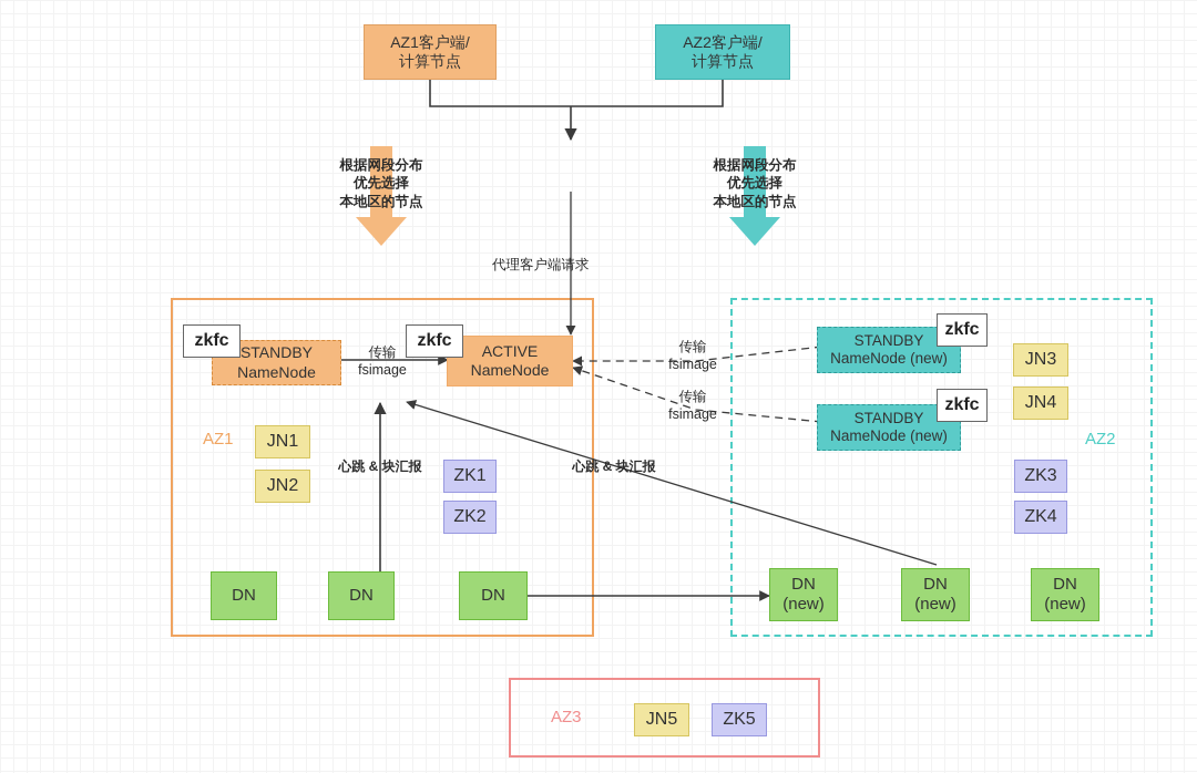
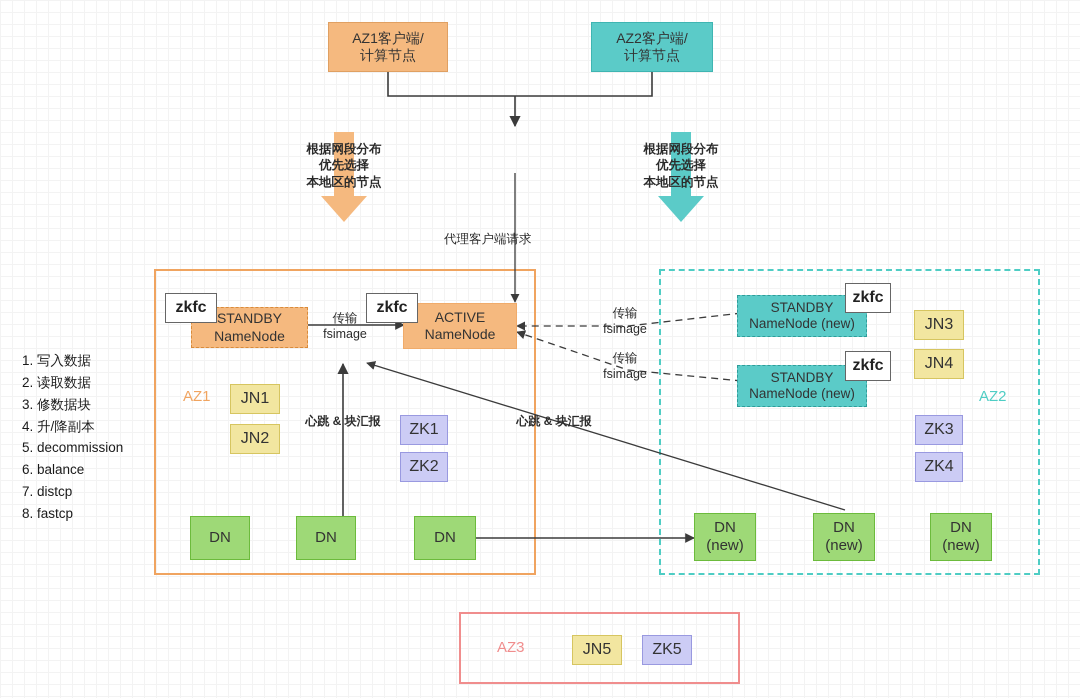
  AZ1
  AZ2
  AZ3
  AZ1客户端/
  计算节点
  AZ2客户端/
  计算节点
  代理客户端请求
  根据网段分布
  优先选择
  本地区的节点
  根据网段分布
  优先选择
  本地区的节点
  STANDBY
  NameNode
  zkfc
  ACTIVE
  NameNode
  zkfc
  传输
  fsimage
  STANDBY
  NameNode (new)
  zkfc
  STANDBY
  NameNode (new)
  zkfc
  传输
  fsimage
  传输
  fsimage
  心跳 & 块汇报
  心跳 & 块汇报
  JN1
  JN2
  JN3
  JN4
  JN5
  ZK1
  ZK2
  ZK3
  ZK4
  ZK5
  DN
  DN
  DN
  DN
  (new)
  DN
  (new)
  DN
  (new)
+ 1. 写入数据
+ 2. 读取数据
+ 3. 修数据块
+ 4. 升/降副本
+ 5. decommission
+ 6. balance
+ 7. distcp
+ 8. fastcp
